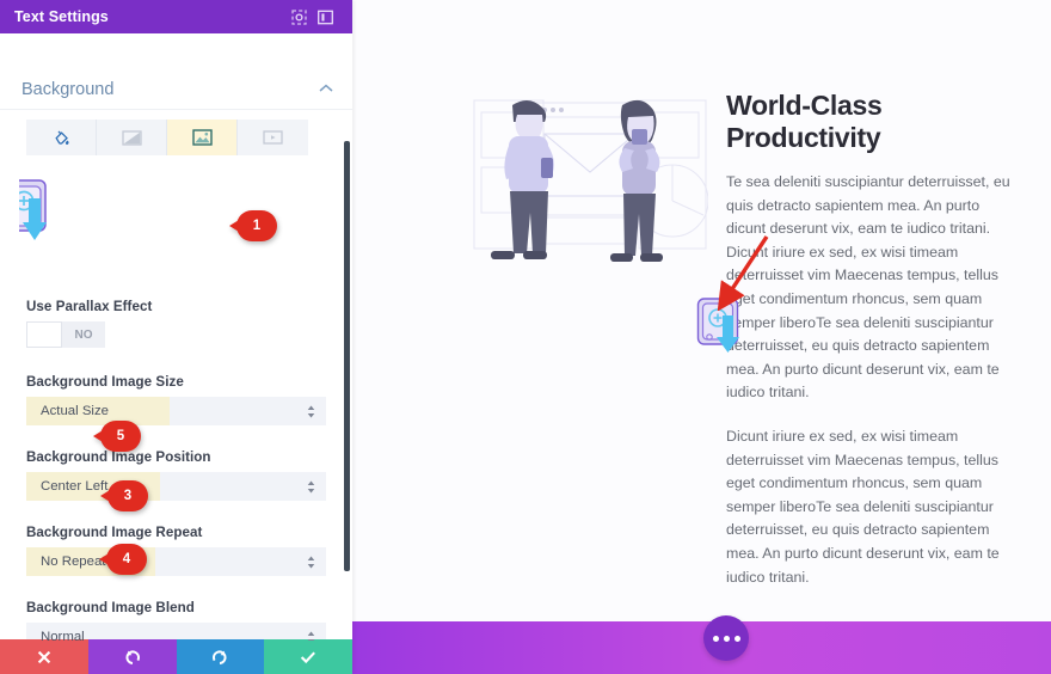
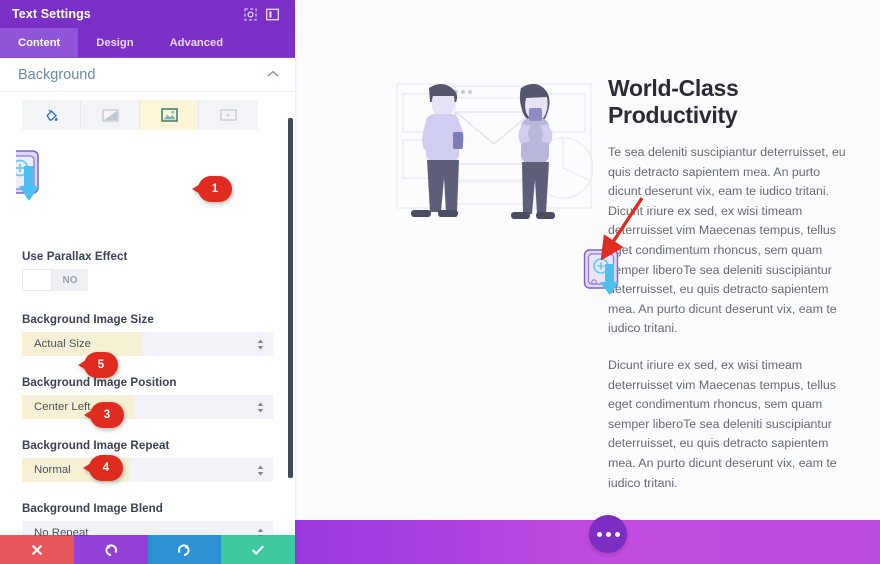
  World-Class Productivity
  Te sea deleniti suscipiantur deterruisset, eu quis detracto sapientem mea. An purto dicunt deserunt vix, eam te iudico tritani. Dicunt iriure ex sed, ex wisi timeam deterruisset vim Maecenas tempus, tellus get condimentum rhoncus, sem quam mper liberoTe sea deleniti suscipiantur eterruisset, eu quis detracto sapientem mea. An purto dicunt deserunt vix, eam te iudico tritani.
  Dicunt iriure ex sed, ex wisi timeam deterruisset vim Maecenas tempus, tellus eget condimentum rhoncus, sem quam semper liberoTe sea deleniti suscipiantur deterruisset, eu quis detracto sapientem mea. An purto dicunt deserunt vix, eam te iudico tritani.
  Text Settings
+ Content
+ Design
+ Advanced
  Background
  Use Parallax Effect
  NO
  Background Image Size
  Actual Size
  Background Image Position
  Center Left
  Background Image Repeat
- No Repeat
+ Normal
  Background Image Blend
- Normal
+ No Repeat
  1
  5
  3
  4
